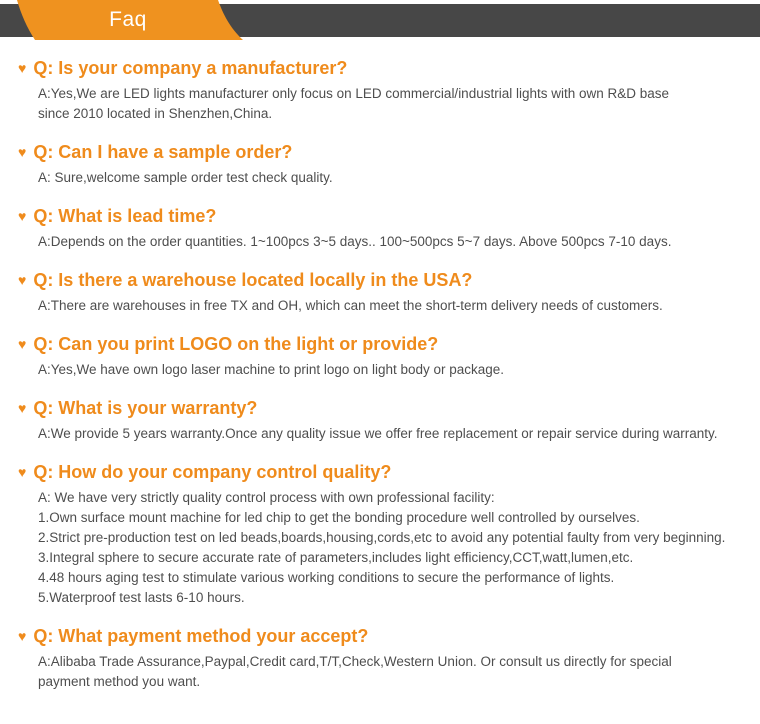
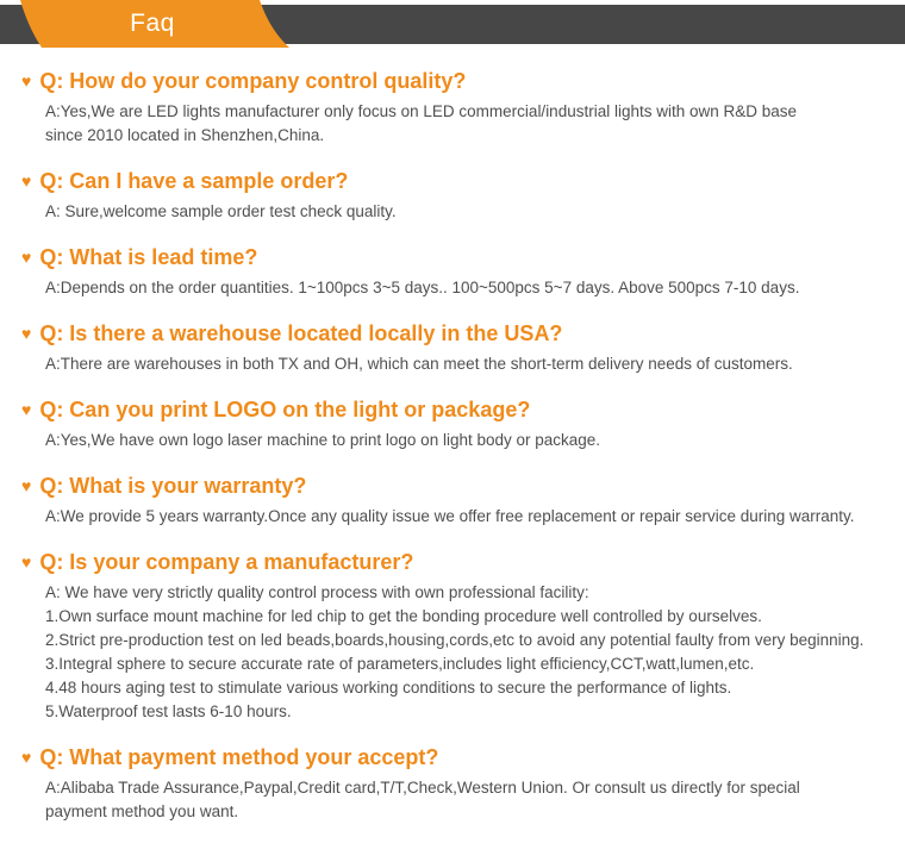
  Faq
  ♥
- Q: Is your company a manufacturer?
+ Q: How do your company control quality?
  A:Yes,We are LED lights manufacturer only focus on LED commercial/industrial lights with own R&D base
  since 2010 located in Shenzhen,China.
  ♥
  Q: Can I have a sample order?
  A: Sure,welcome sample order test check quality.
  ♥
  Q: What is lead time?
  A:Depends on the order quantities. 1~100pcs 3~5 days.. 100~500pcs 5~7 days. Above 500pcs 7-10 days.
  ♥
  Q: Is there a warehouse located locally in the USA?
- A:There are warehouses in free TX and OH, which can meet the short-term delivery needs of customers.
+ A:There are warehouses in both TX and OH, which can meet the short-term delivery needs of customers.
  ♥
- Q: Can you print LOGO on the light or provide?
+ Q: Can you print LOGO on the light or package?
  A:Yes,We have own logo laser machine to print logo on light body or package.
  ♥
  Q: What is your warranty?
  A:We provide 5 years warranty.Once any quality issue we offer free replacement or repair service during warranty.
  ♥
- Q: How do your company control quality?
+ Q: Is your company a manufacturer?
  A: We have very strictly quality control process with own professional facility:
  1.Own surface mount machine for led chip to get the bonding procedure well controlled by ourselves.
  2.Strict pre-production test on led beads,boards,housing,cords,etc to avoid any potential faulty from very beginning.
  3.Integral sphere to secure accurate rate of parameters,includes light efficiency,CCT,watt,lumen,etc.
  4.48 hours aging test to stimulate various working conditions to secure the performance of lights.
  5.Waterproof test lasts 6-10 hours.
  ♥
  Q: What payment method your accept?
  A:Alibaba Trade Assurance,Paypal,Credit card,T/T,Check,Western Union. Or consult us directly for special
  payment method you want.
